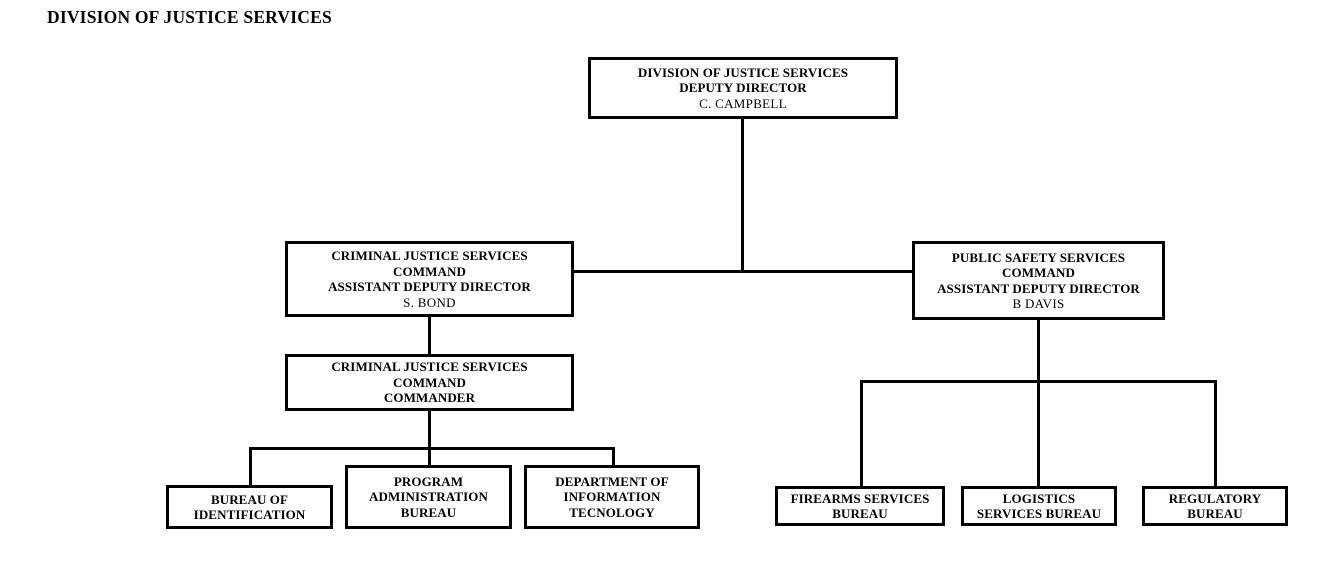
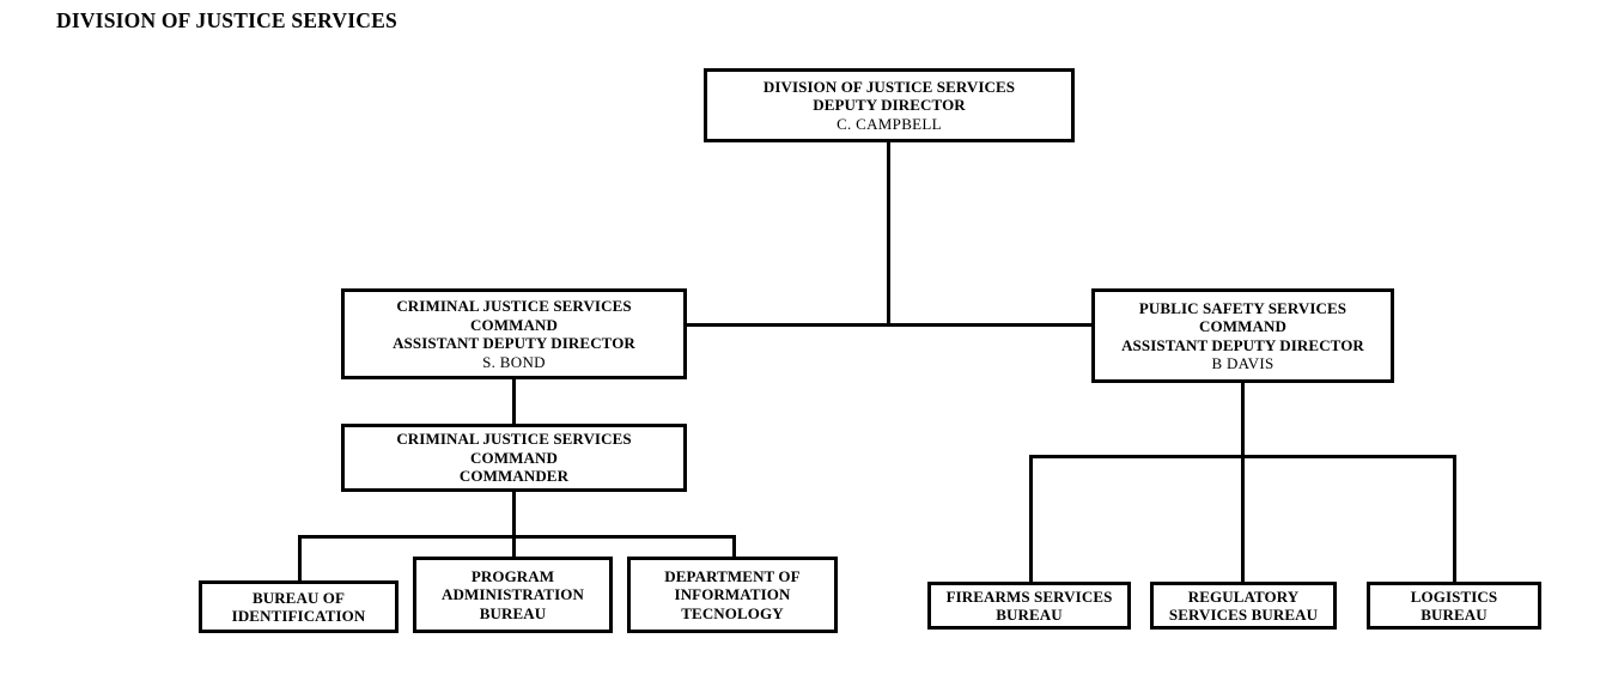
  DIVISION OF JUSTICE SERVICES
  DIVISION OF JUSTICE SERVICES
  DEPUTY DIRECTOR
  C. CAMPBELL
  CRIMINAL JUSTICE SERVICES
  COMMAND
  ASSISTANT DEPUTY DIRECTOR
  S. BOND
  PUBLIC SAFETY SERVICES
  COMMAND
  ASSISTANT DEPUTY DIRECTOR
  B DAVIS
  CRIMINAL JUSTICE SERVICES
  COMMAND
  COMMANDER
  BUREAU OF
  IDENTIFICATION
  PROGRAM
  ADMINISTRATION
  BUREAU
  DEPARTMENT OF
  INFORMATION
  TECNOLOGY
  FIREARMS SERVICES
  BUREAU
- LOGISTICS
+ REGULATORY
  SERVICES BUREAU
- REGULATORY
+ LOGISTICS
  BUREAU
